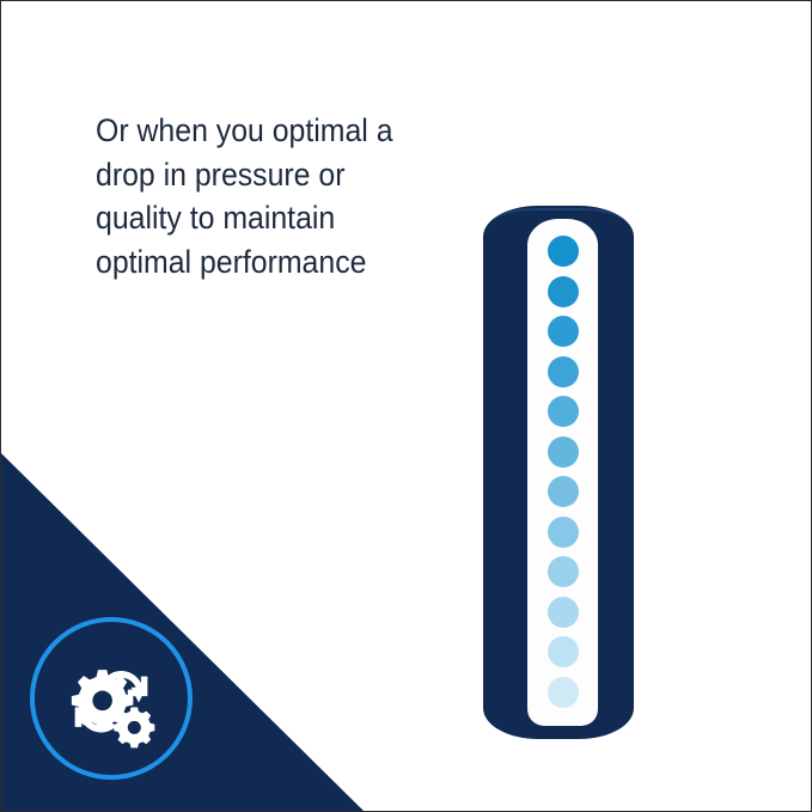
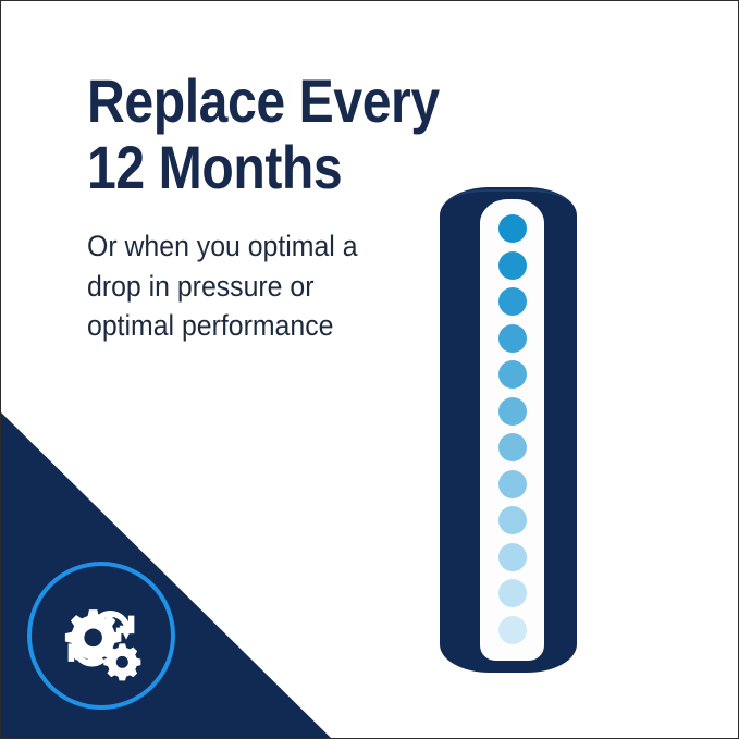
+ Replace Every
+ 12 Months
  Or when you optimal a
  drop in pressure or
- quality to maintain
  optimal performance
